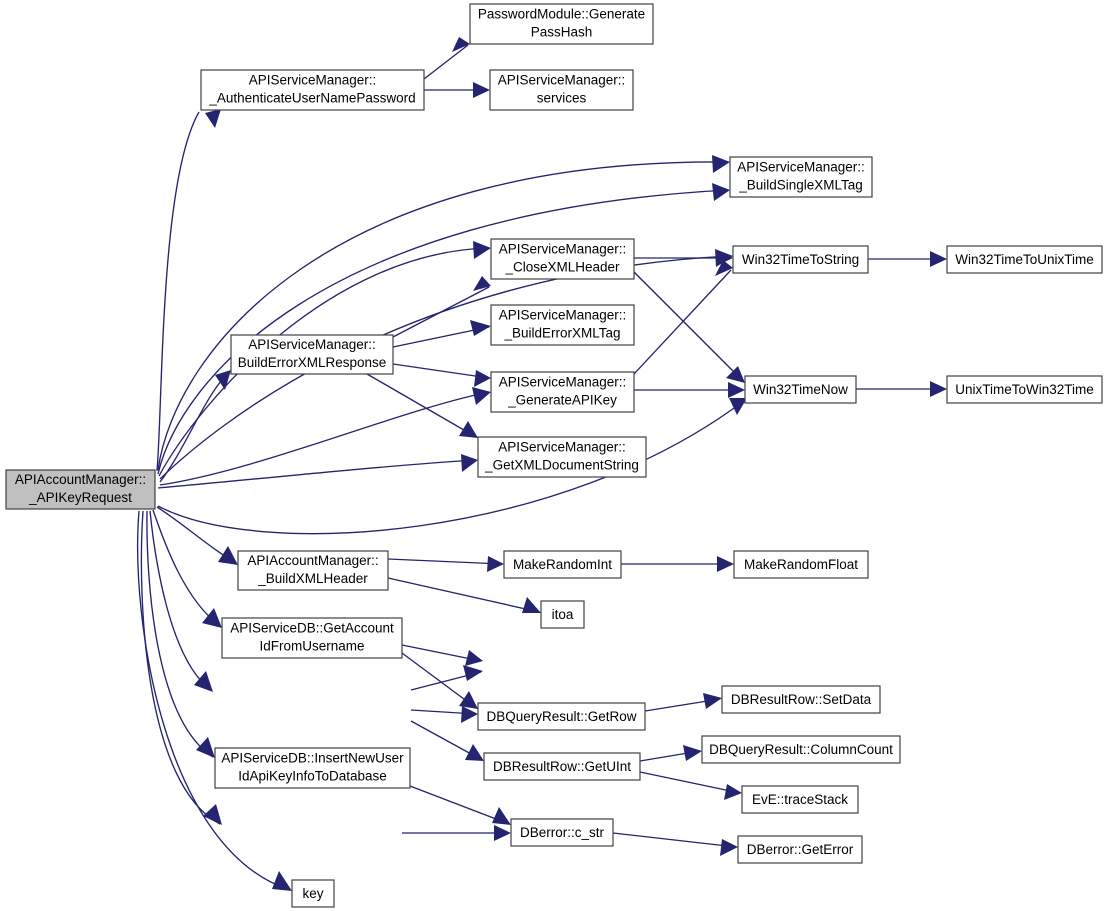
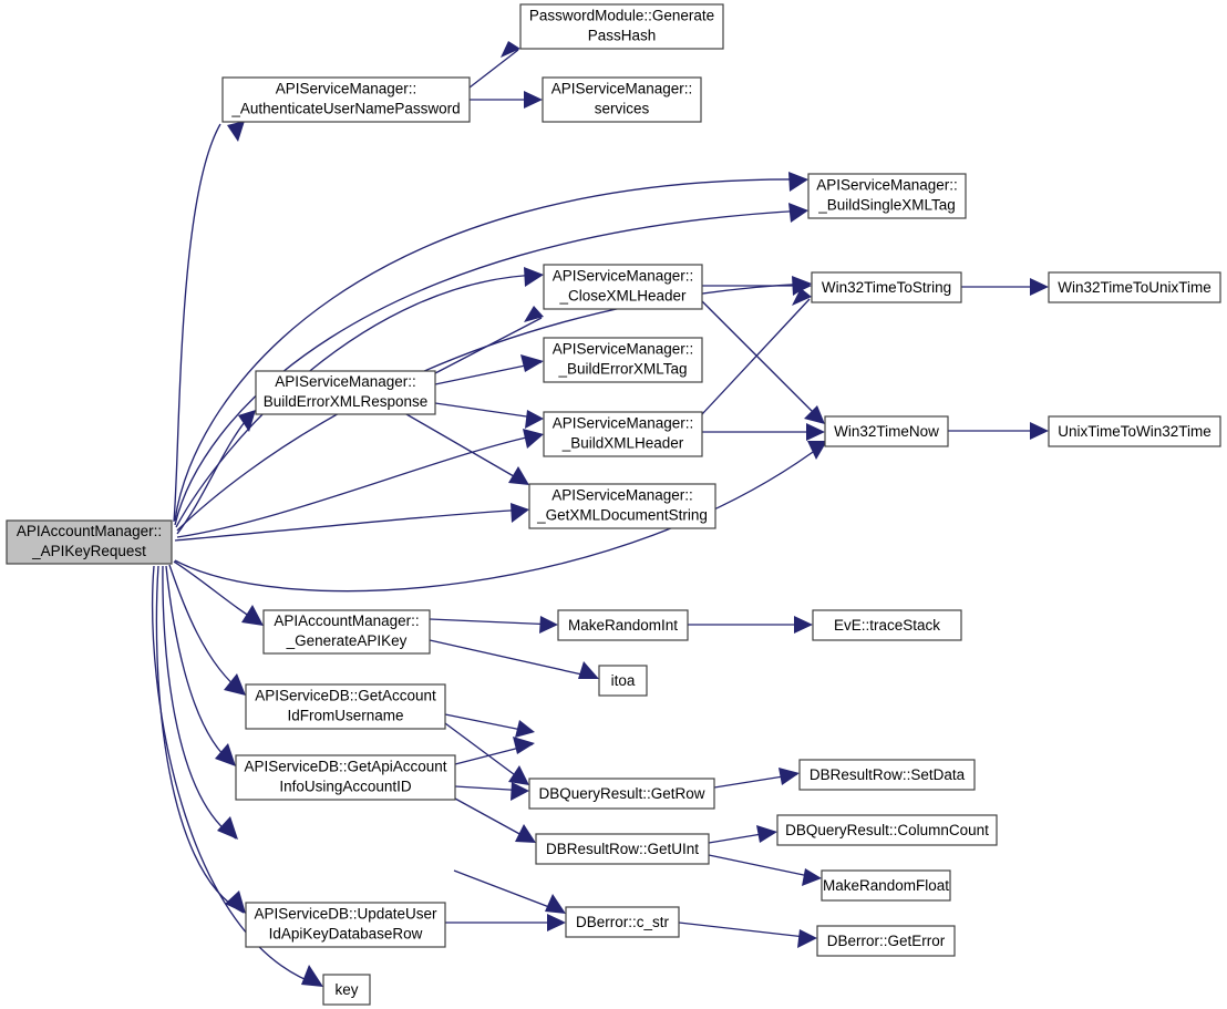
  APIAccountManager::
  _APIKeyRequest
  APIServiceManager::
  _AuthenticateUserNamePassword
  PasswordModule::Generate
  PassHash
  APIServiceManager::
  services
  APIServiceManager::
  _BuildSingleXMLTag
  APIServiceManager::
  _CloseXMLHeader
  Win32TimeToString
  Win32TimeToUnixTime
  APIServiceManager::
  _BuildErrorXMLTag
  APIServiceManager::
  BuildErrorXMLResponse
  APIServiceManager::
- _GenerateAPIKey
+ _BuildXMLHeader
  Win32TimeNow
  UnixTimeToWin32Time
  APIServiceManager::
  _GetXMLDocumentString
  APIAccountManager::
- _BuildXMLHeader
+ _GenerateAPIKey
  MakeRandomInt
- MakeRandomFloat
+ EvE::traceStack
  itoa
  APIServiceDB::GetAccount
  IdFromUsername
+ APIServiceDB::GetApiAccount
+ InfoUsingAccountID
  DBResultRow::SetData
  DBQueryResult::GetRow
  DBQueryResult::ColumnCount
- APIServiceDB::InsertNewUser
- IdApiKeyInfoToDatabase
  DBResultRow::GetUInt
- EvE::traceStack
+ MakeRandomFloat
+ APIServiceDB::UpdateUser
+ IdApiKeyDatabaseRow
  DBerror::c_str
  DBerror::GetError
  key
